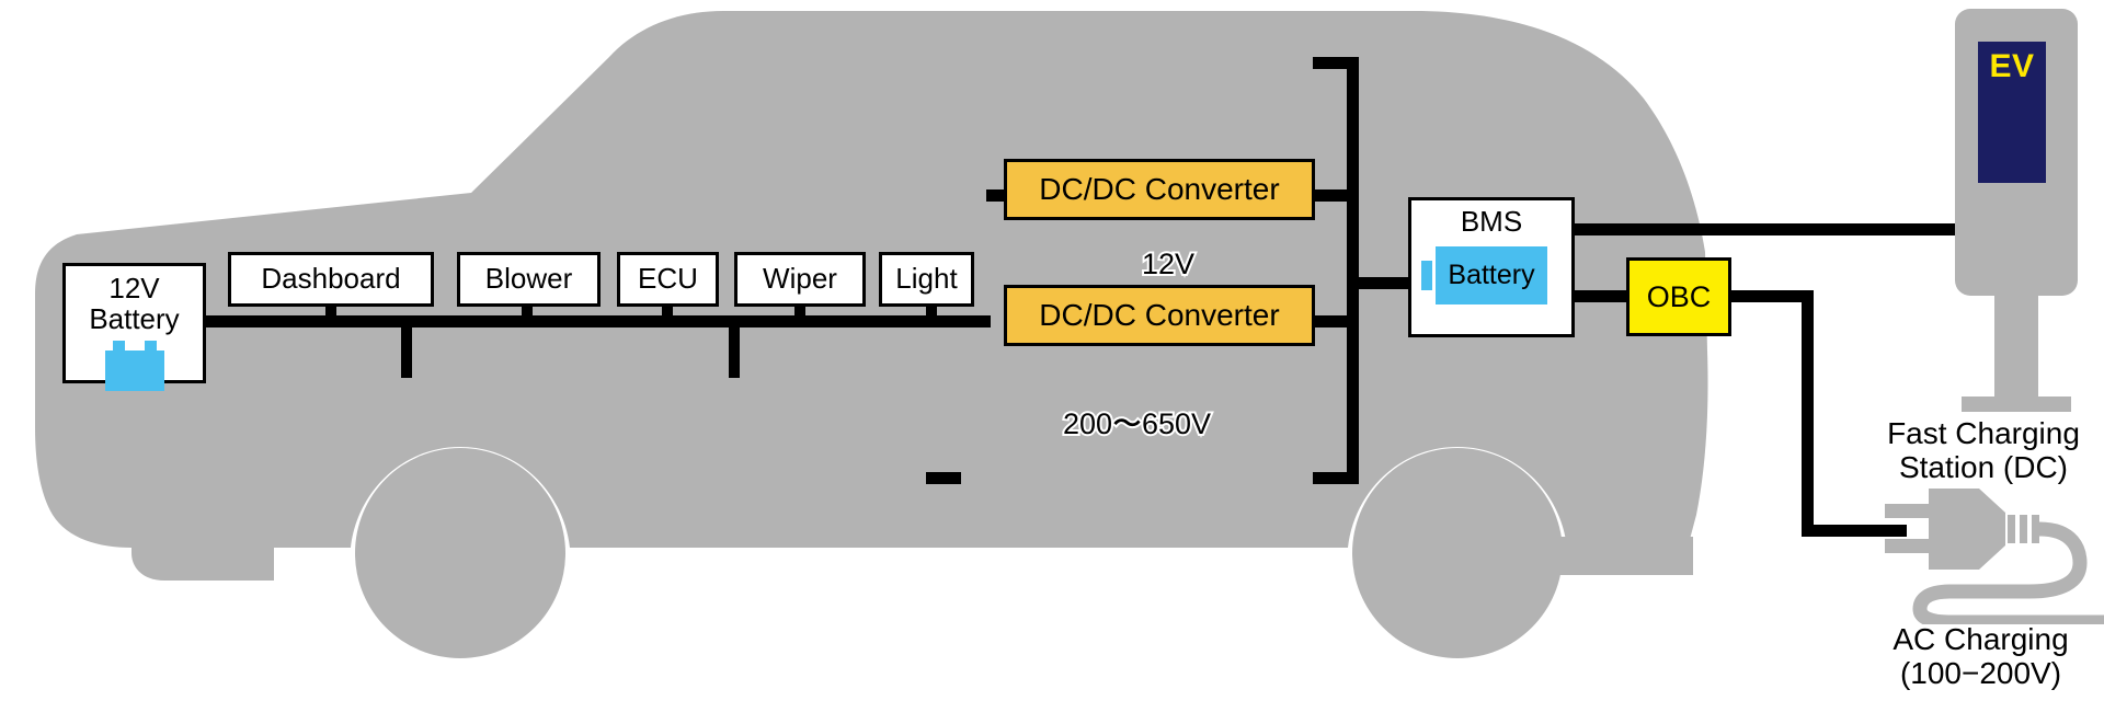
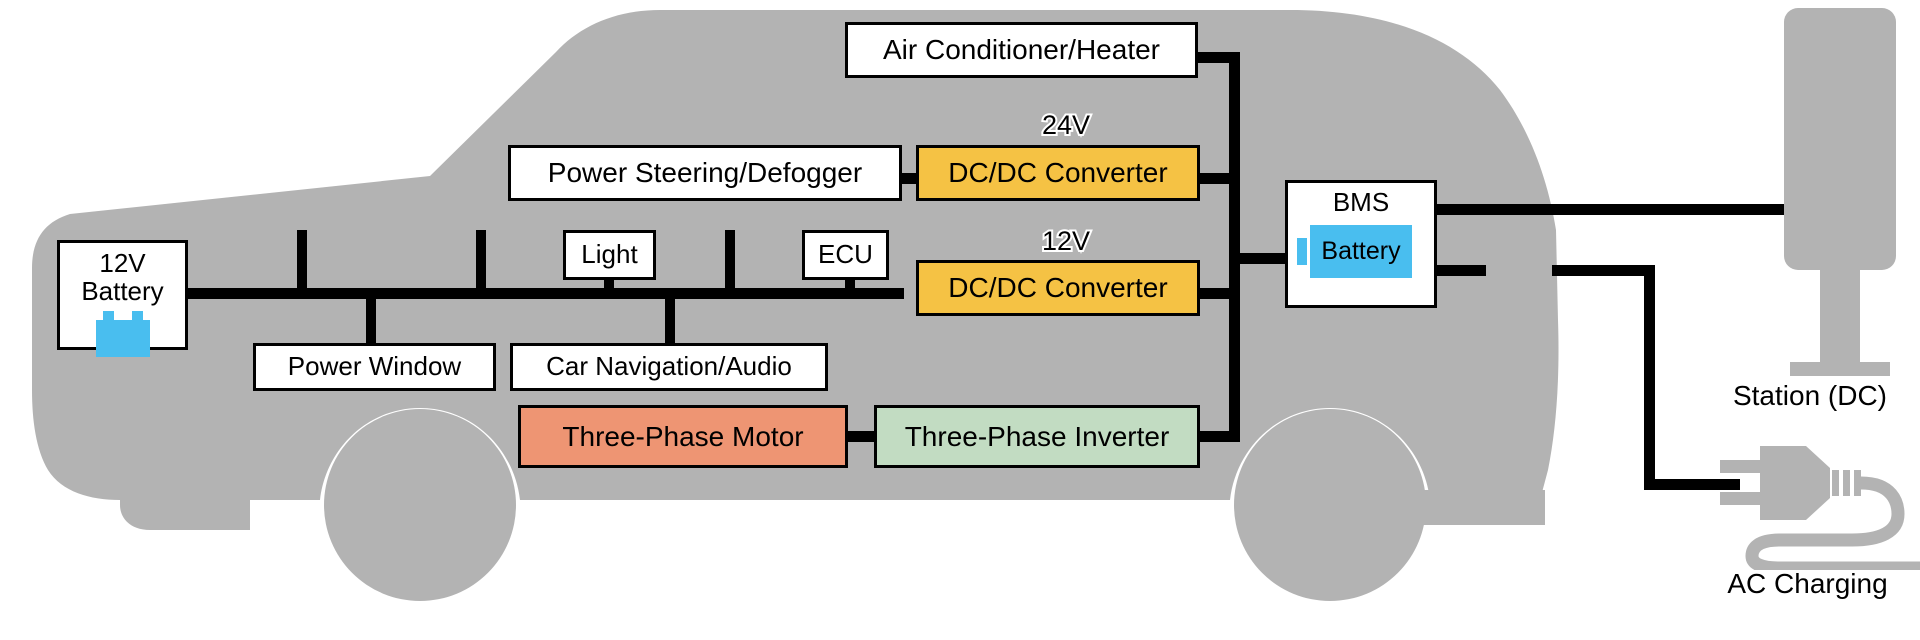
+ 24V
  12V
- 200〜650V
  12V
  Battery
- Dashboard
- Blower
- ECU
+ Light
- Wiper
- Light
+ ECU
+ Power Window
+ Car Navigation/Audio
+ Air Conditioner/Heater
+ Power Steering/Defogger
  DC/DC Converter
  DC/DC Converter
+ Three-Phase Motor
+ Three-Phase Inverter
  BMS
  Battery
- OBC
- EV
- Fast Charging
  Station (DC)
  AC Charging
- (100−200V)
